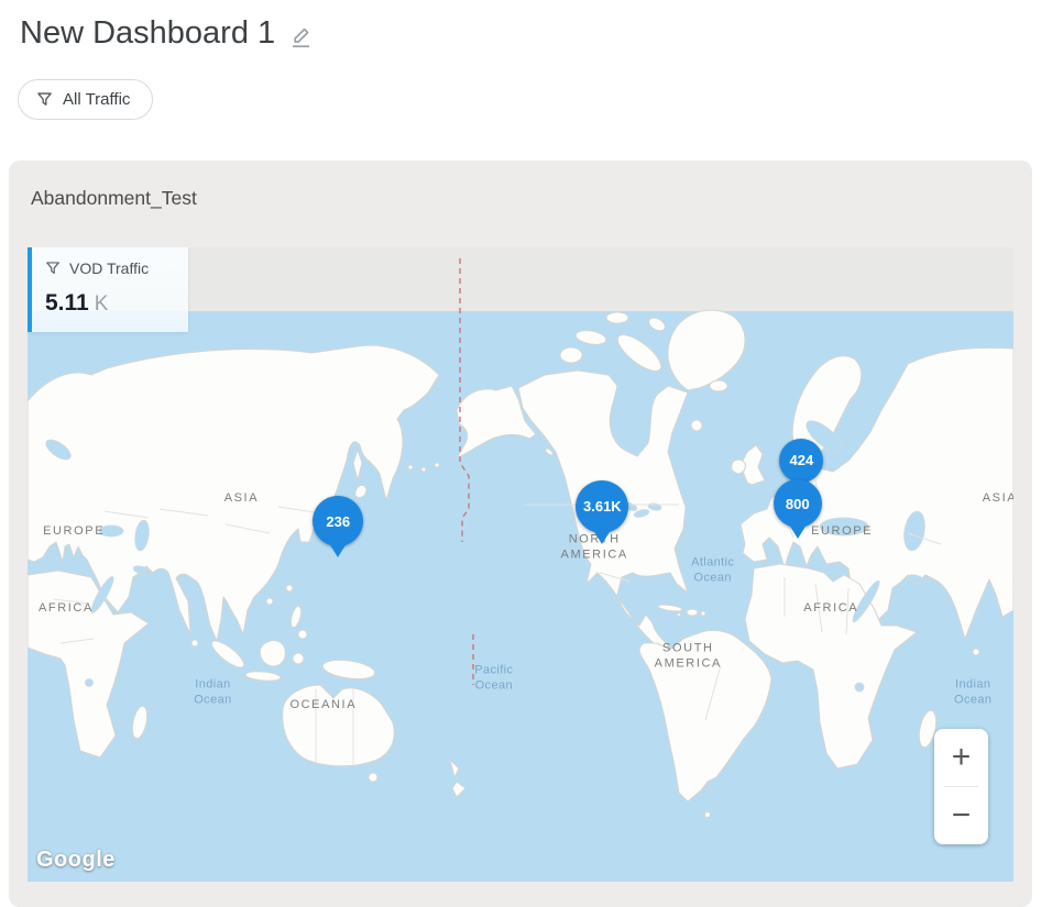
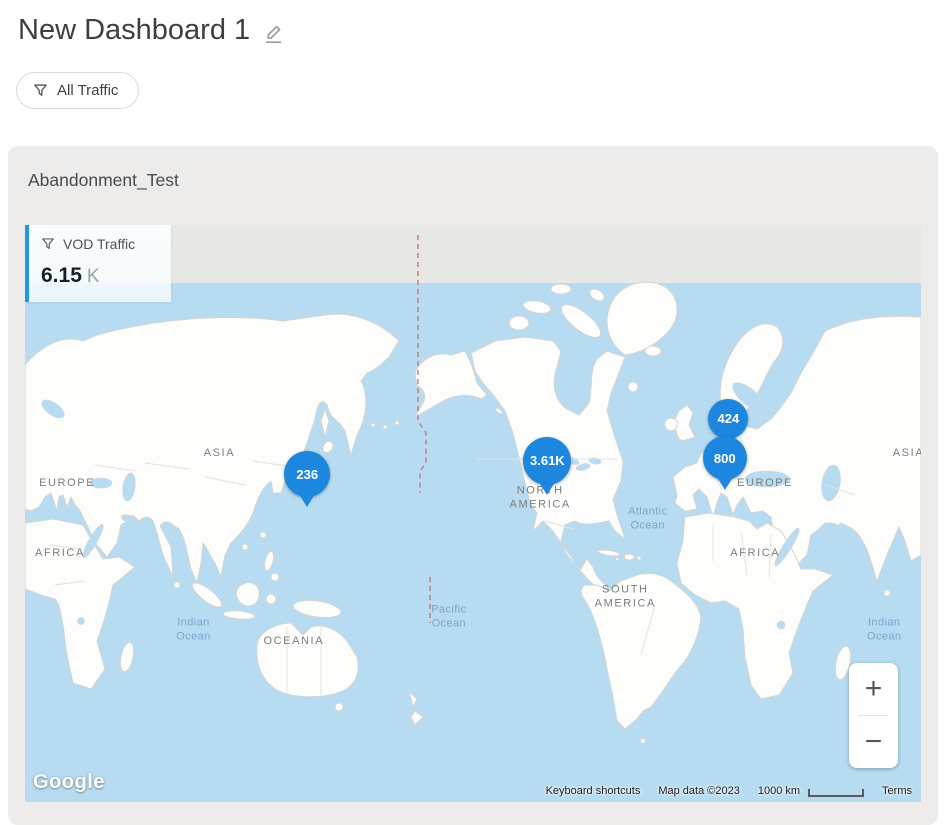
  New Dashboard 1
  All Traffic
  Abandonment_Test
  EUROPE
  AFRICA
  ASIA
  OCEANIA
  AMERICA
  SOUTH
  AMERICA
  EUROPE
  AFRICA
  ASIA
  Atlantic
  Ocean
  Pacific
  Ocean
  Indian
  Ocean
  Indian
  Ocean
  236
  3.61K
  424
  800
  VOD Traffic
- 5.11
+ 6.15
  K
  +
  −
  Google
+ Keyboard shortcuts
+ Map data ©2023
+ 1000 km
+ Terms
